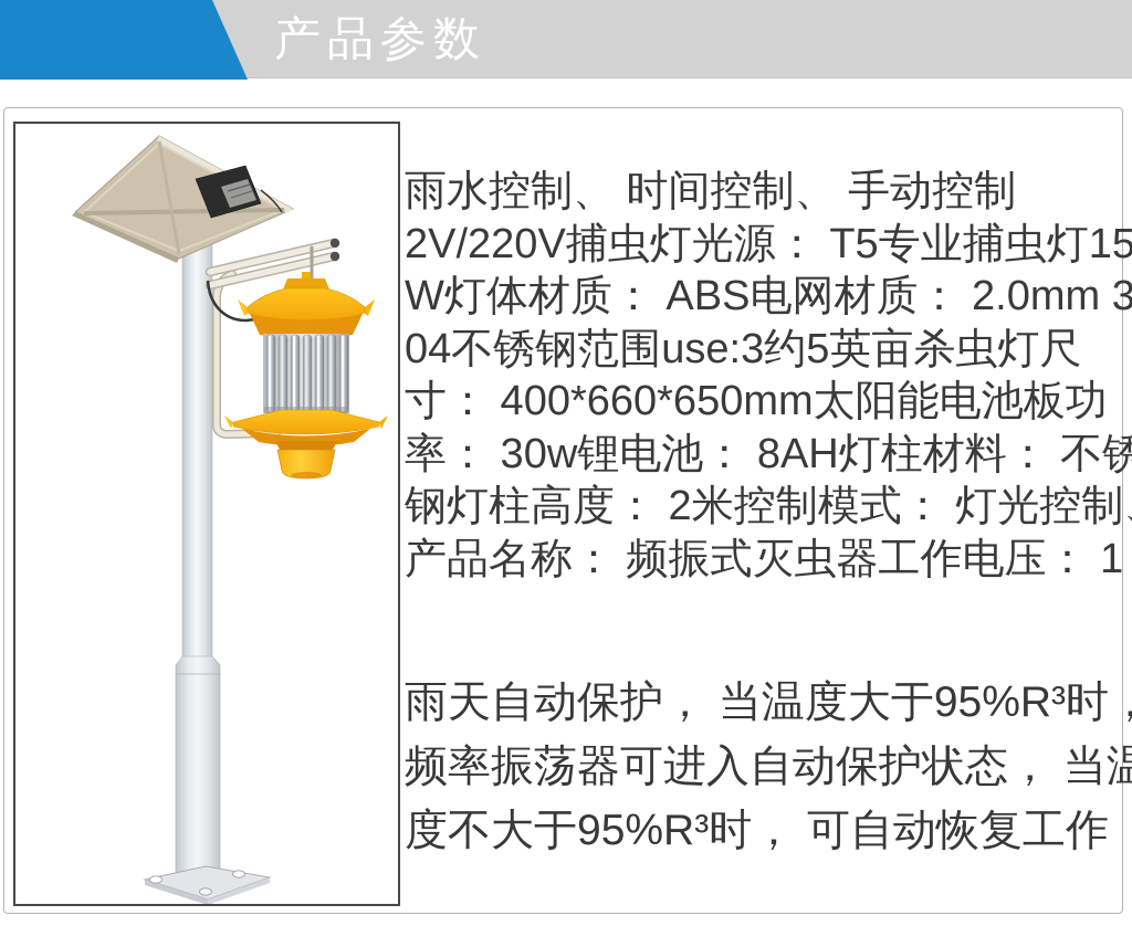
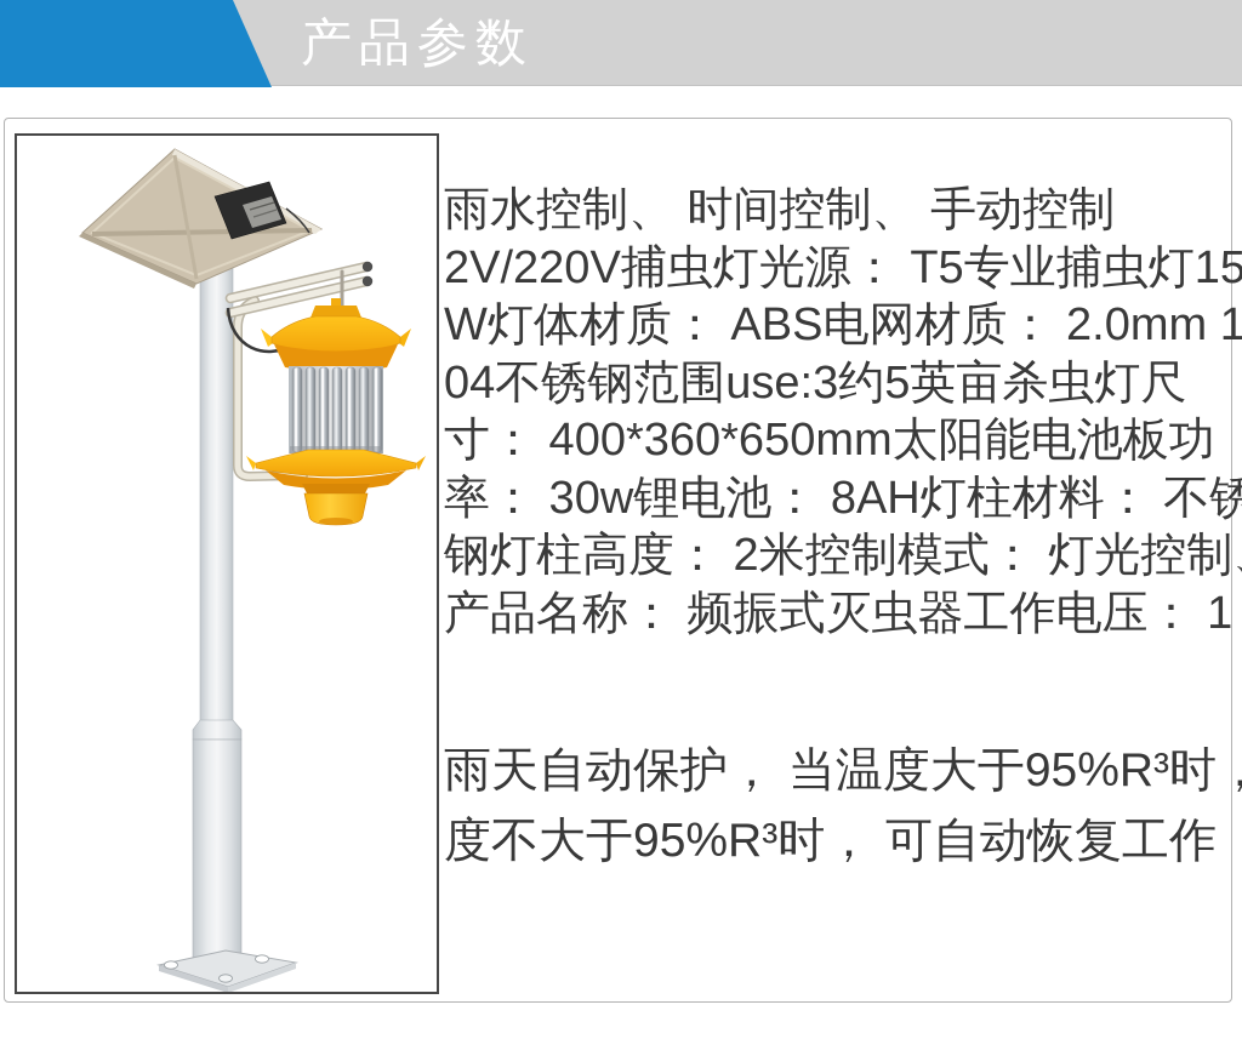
  产品参数
  雨水控制、 时间控制、 手动控制
  2V/220V捕虫灯光源： T5专业捕虫灯15
- W灯体材质： ABS电网材质： 2.0mm 3
+ W灯体材质： ABS电网材质： 2.0mm 1
  04不锈钢范围use:3约5英亩杀虫灯尺
- 寸： 400*660*650mm太阳能电池板功
+ 寸： 400*360*650mm太阳能电池板功
  率： 30w锂电池： 8AH灯柱材料： 不锈
  钢灯柱高度： 2米控制模式： 灯光控制
  产品名称： 频振式灭虫器工作电压： 1
  雨天自动保护， 当温度大于95%R³时，
- 频率振荡器可进入自动保护状态， 当温
  度不大于95%R³时， 可自动恢复工作
